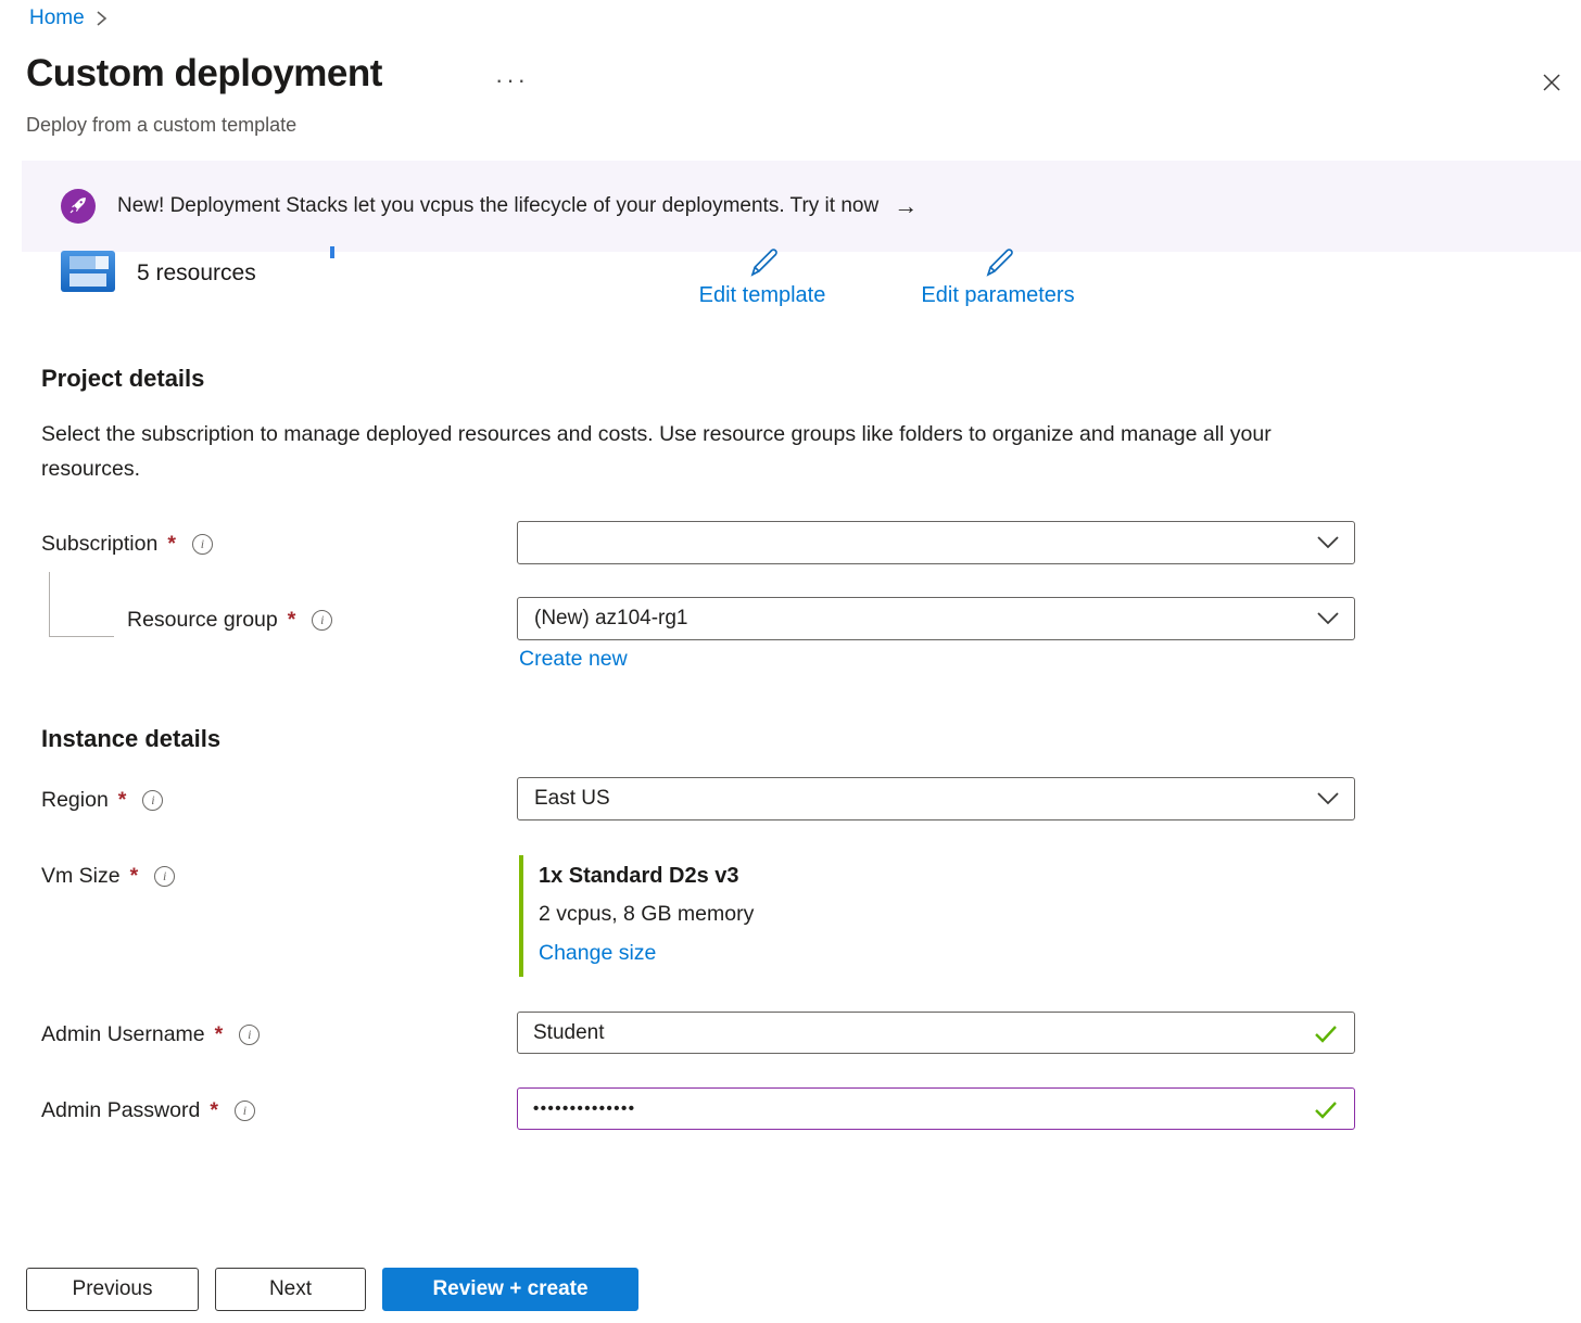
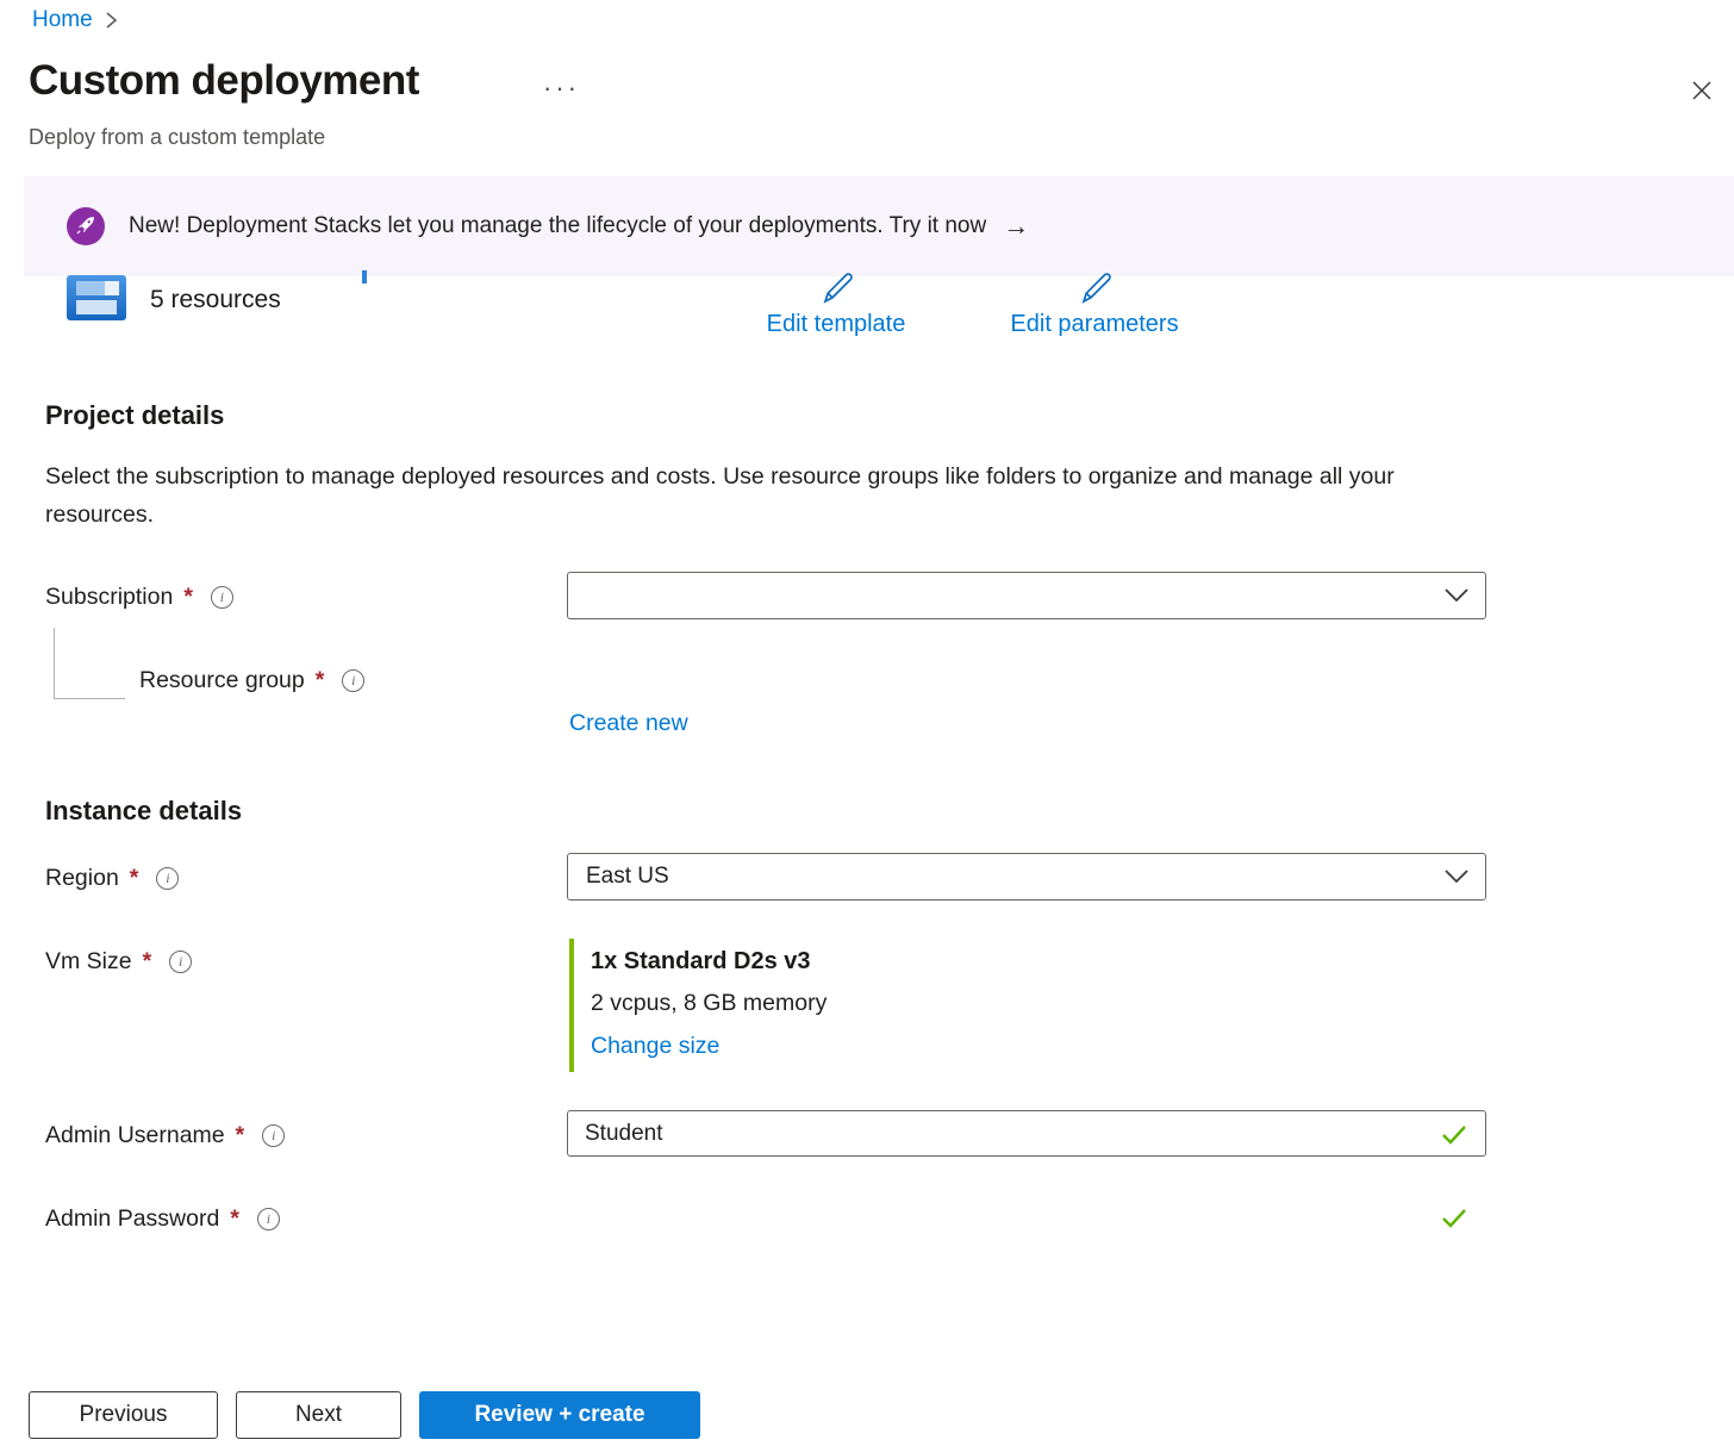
  Home
  Custom deployment
  ···
  Deploy from a custom template
- New! Deployment Stacks let you vcpus the lifecycle of your deployments. Try it now
+ New! Deployment Stacks let you manage the lifecycle of your deployments. Try it now
  →
  5 resources
  Edit template
  Edit parameters
  Project details
  Select the subscription to manage deployed resources and costs. Use resource groups like folders to organize and manage all your resources.
  Subscription
  *
  i
  Resource group
  *
  i
- (New) az104-rg1
  Create new
  Instance details
  Region
  *
  i
  East US
  Vm Size
  *
  i
  1x Standard D2s v3
  2 vcpus, 8 GB memory
  Change size
  Admin Username
  *
  i
  Student
  Admin Password
  *
  i
- ••••••••••••••
  Previous
  Next
  Review + create
